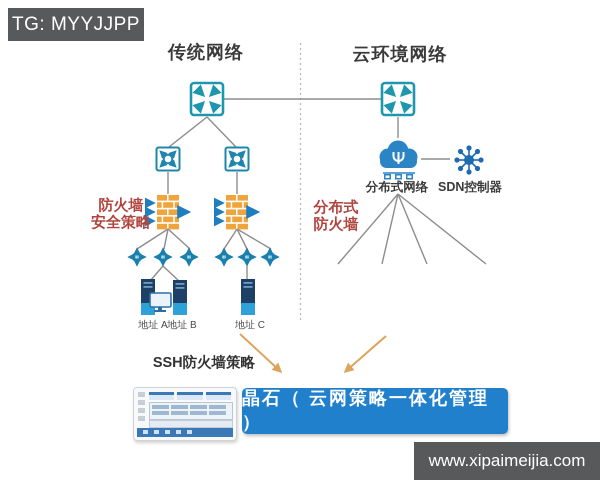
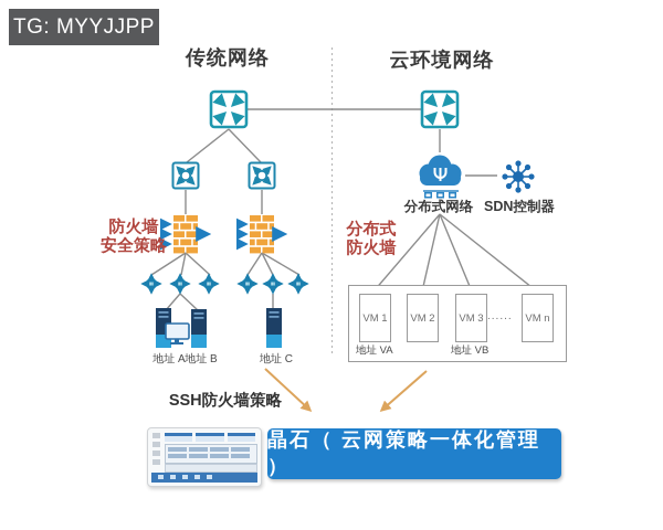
  TG: MYYJJPP
  传统网络
  云环境网络
  防火墙
  安全策略
  分布式
  防火墙
  地址 A
  地址 B
  地址 C
  分布式网络
  SDN控制器
+ VM 1
+ VM 2
+ VM 3
+ ......
+ VM n
+ 地址 VA
+ 地址 VB
  SSH防火墙策略
  晶石（ 云网策略一体化管理 ）
- www.xipaimeijia.com
